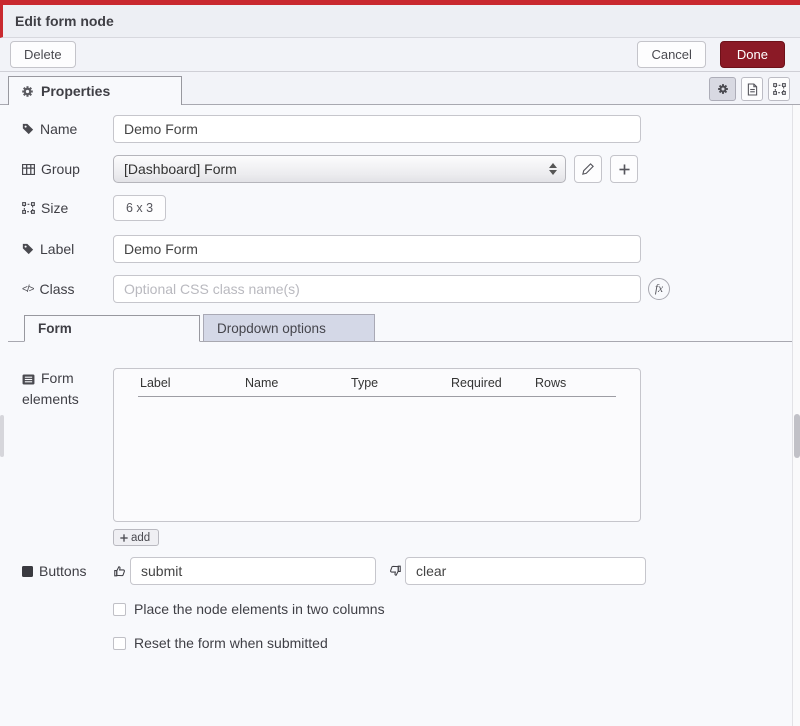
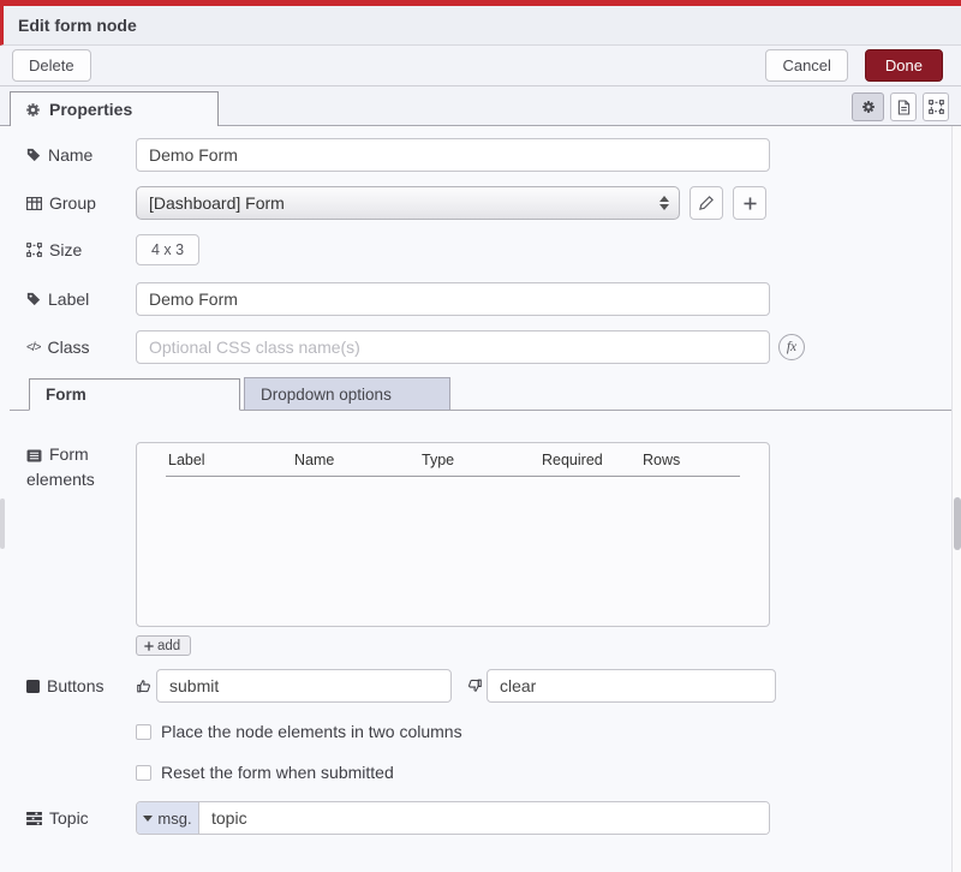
  Edit form node
  Delete
  Cancel
  Done
  Properties
  Name
  Demo Form
  Group
  [Dashboard] Form
  Size
- 6 x 3
+ 4 x 3
  Label
  Demo Form
  </>
  Class
  Optional CSS class name(s)
  fx
  Form
  Dropdown options
  Form elements
  Label
  Name
  Type
  Required
  Rows
  add
  Buttons
  submit
  clear
  Place the node elements in two columns
  Reset the form when submitted
+ Topic
+ msg.
+ topic
